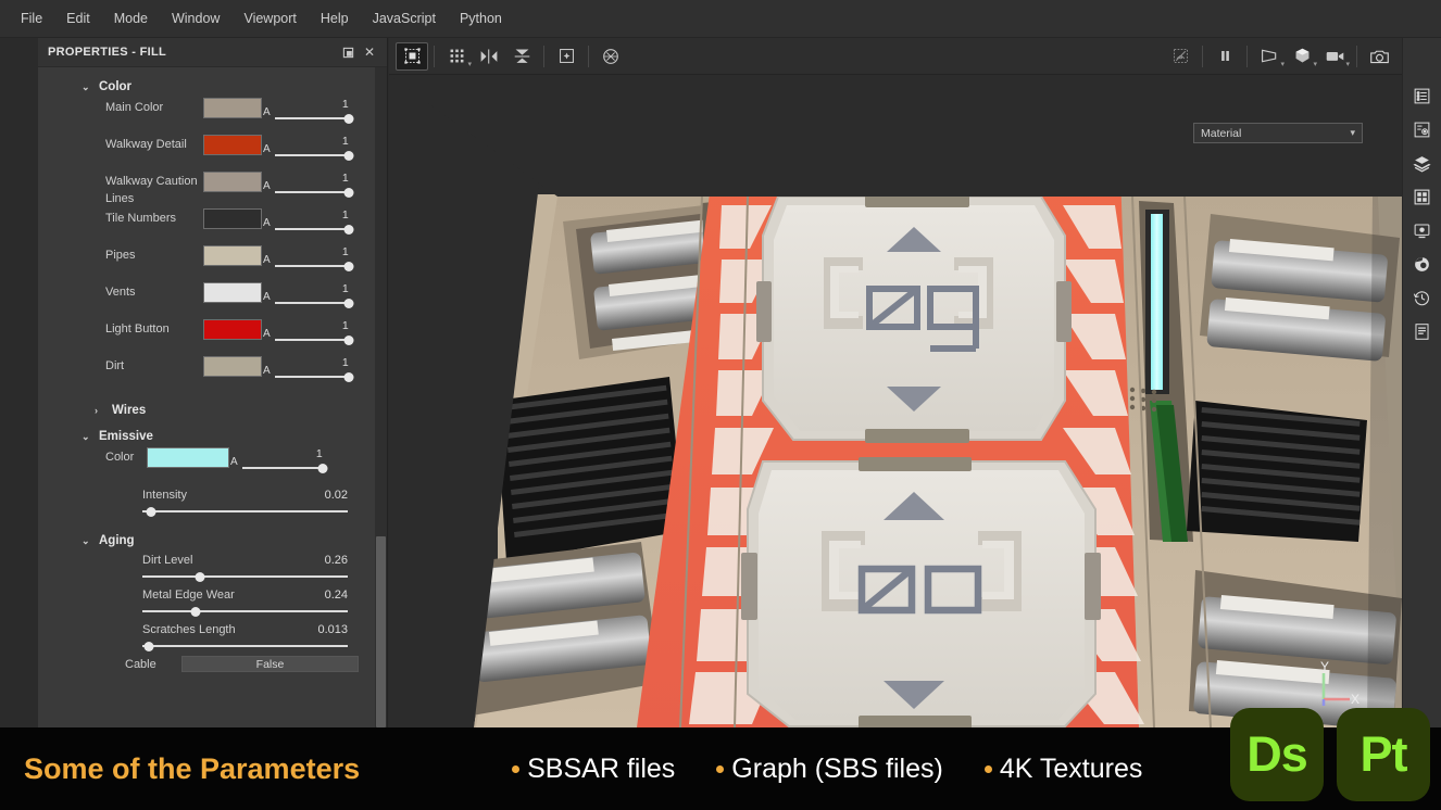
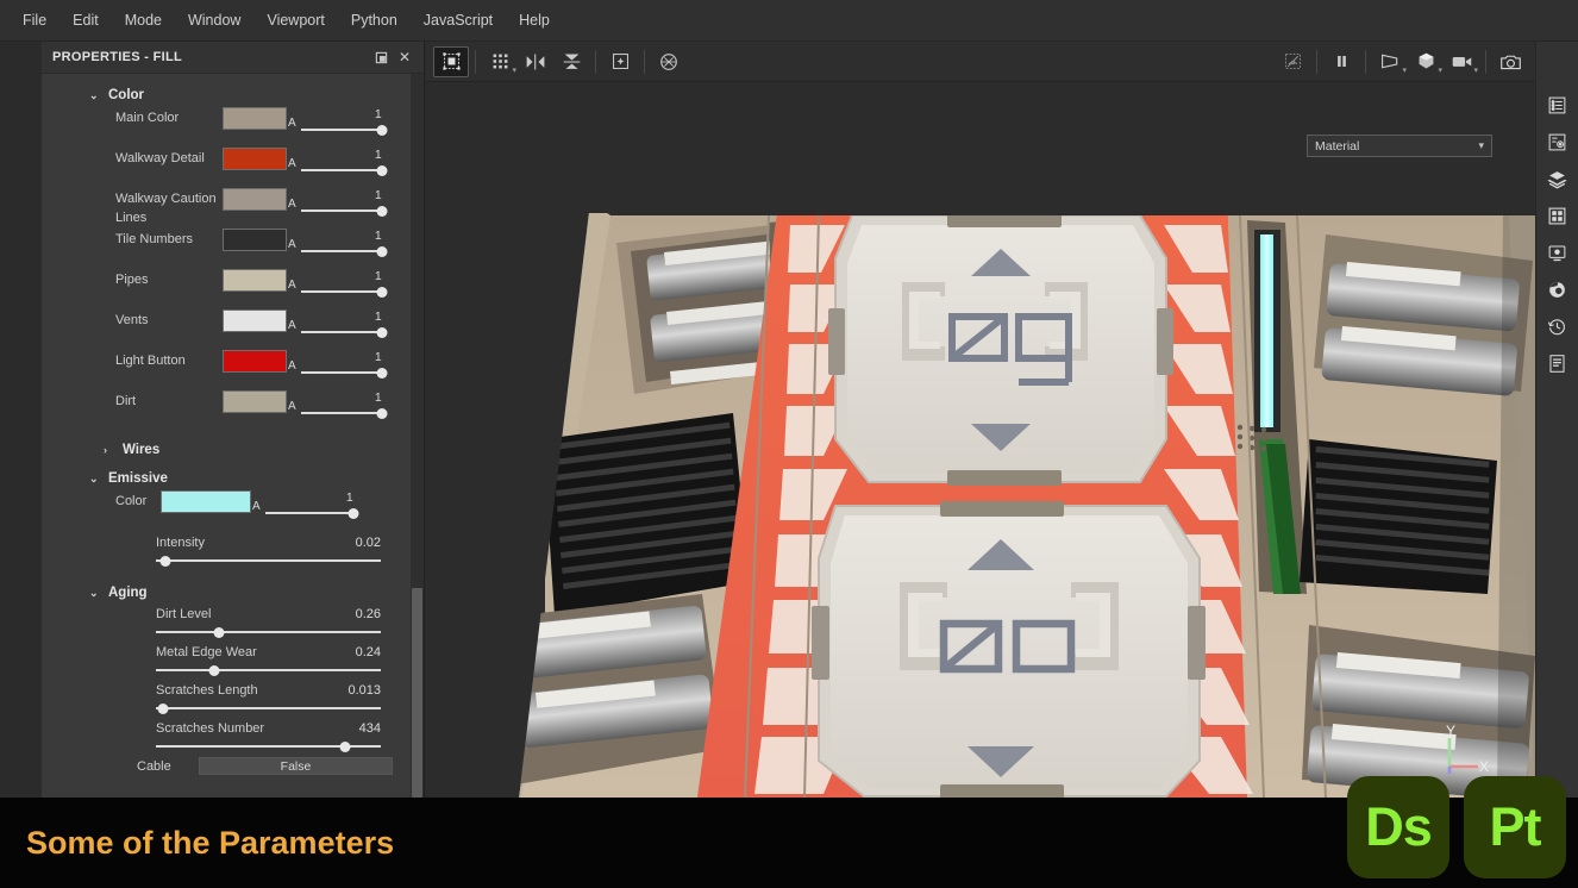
  File
  Edit
  Mode
  Window
  Viewport
- Help
+ Python
  JavaScript
- Python
+ Help
  PROPERTIES - FILL
  ✕
  ⌄
  Color
  Main Color
  A
  1
  Walkway Detail
  A
  1
  Walkway Caution Lines
  A
  1
  Tile Numbers
  A
  1
  Pipes
  A
  1
  Vents
  A
  1
  Light Button
  A
  1
  Dirt
  A
  1
  ›
  Wires
  ⌄
  Emissive
  Color
  A
  1
  Intensity
  0.02
  ⌄
  Aging
  Dirt Level
  0.26
  Metal Edge Wear
  0.24
  Scratches Length
  0.013
+ Scratches Number
+ 434
  Cable
  False
  Material
  ▾
  Y
  X
  Some of the Parameters
- SBSAR files
- Graph (SBS files)
- 4K Textures
  Ds
  Pt
